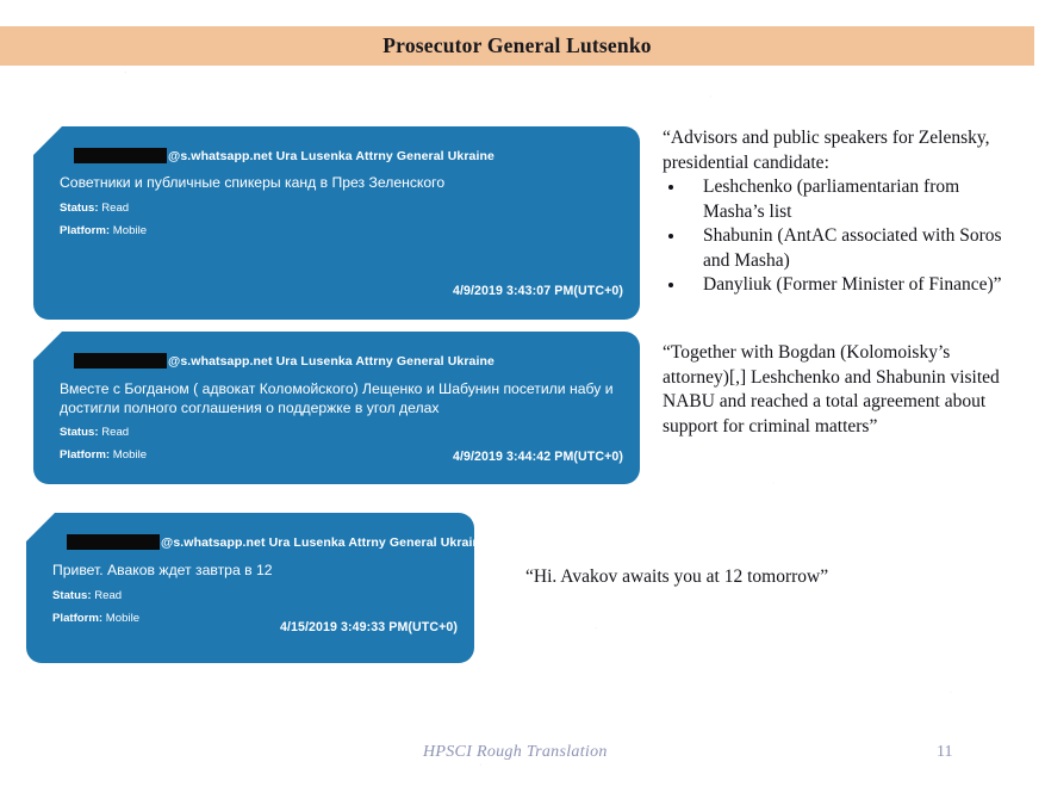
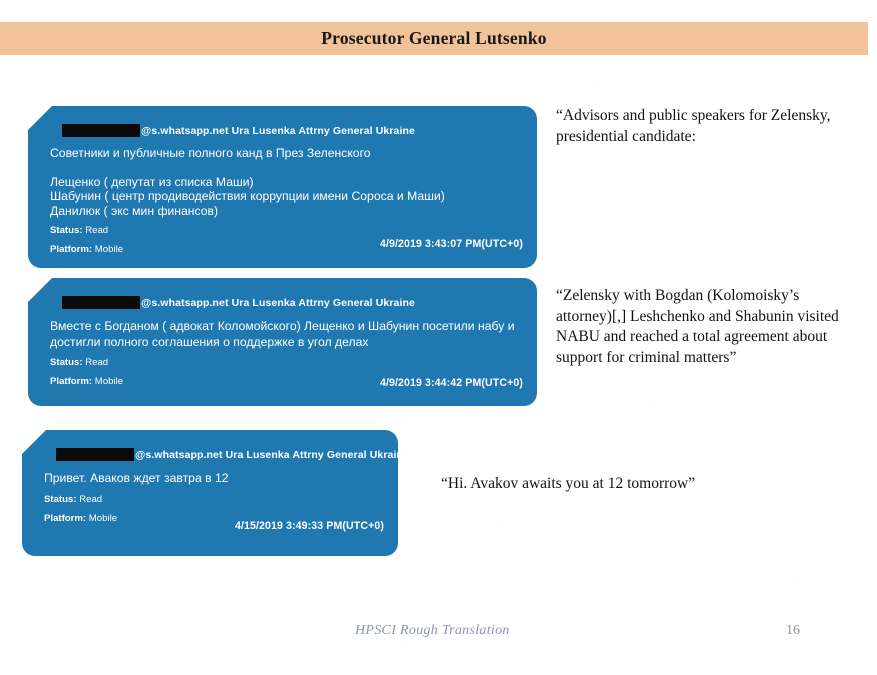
  Prosecutor General Lutsenko
  @s.whatsapp.net Ura Lusenka Attrny General Ukraine
- Советники и публичные спикеры канд в През Зеленского
+ Советники и публичные полного канд в През Зеленского
+ Лещенко ( депутат из списка Маши)
+ Шабунин ( центр продиводействия коррупции имени Сороса и Маши)
+ Данилюк ( экс мин финансов)
  Status: Read
  Platform: Mobile
  4/9/2019 3:43:07 PM(UTC+0)
  @s.whatsapp.net Ura Lusenka Attrny General Ukraine
  Вместе с Богданом ( адвокат Коломойского) Лещенко и Шабунин посетили набу и достигли полного соглашения о поддержке в угол делах
  Status: Read
  Platform: Mobile
  4/9/2019 3:44:42 PM(UTC+0)
  @s.whatsapp.net Ura Lusenka Attrny General Ukraine
  Привет. Аваков ждет завтра в 12
  Status: Read
  Platform: Mobile
  4/15/2019 3:49:33 PM(UTC+0)
  “Advisors and public speakers for Zelensky, presidential candidate:
- Leshchenko (parliamentarian from Masha’s list
- Shabunin (AntAC associated with Soros and Masha)
- Danyliuk (Former Minister of Finance)”
- “Together with Bogdan (Kolomoisky’s attorney)[,] Leshchenko and Shabunin visited NABU and reached a total agreement about support for criminal matters”
+ “Zelensky with Bogdan (Kolomoisky’s attorney)[,] Leshchenko and Shabunin visited NABU and reached a total agreement about support for criminal matters”
  “Hi. Avakov awaits you at 12 tomorrow”
  HPSCI Rough Translation
- 11
+ 16
